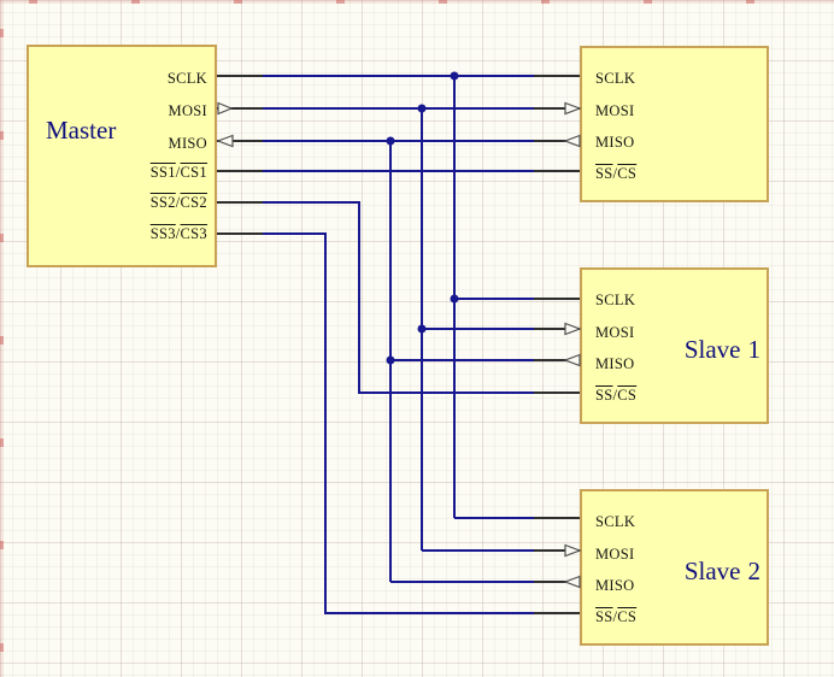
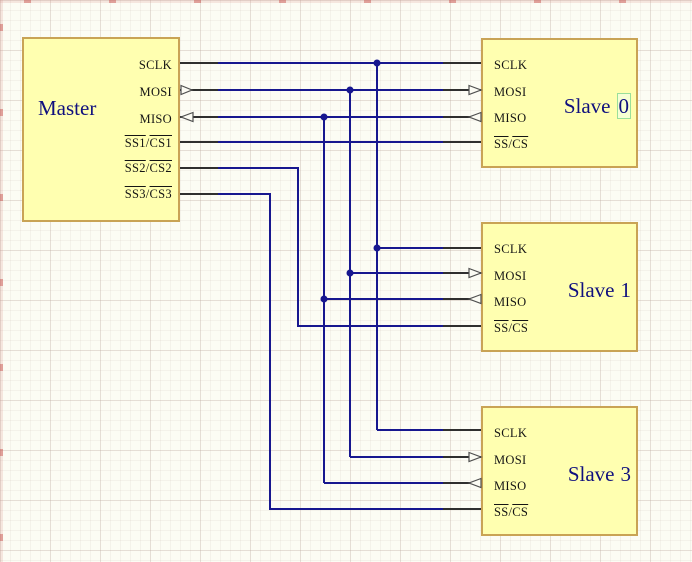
  Master
  SCLK
  MOSI
  MISO
  SS1/CS1
  SS2/CS2
  SS3/CS3
+ Slave 0
  SCLK
  MOSI
  MISO
  SS/CS
  Slave 1
  SCLK
  MOSI
  MISO
  SS/CS
- Slave 2
+ Slave 3
  SCLK
  MOSI
  MISO
  SS/CS
